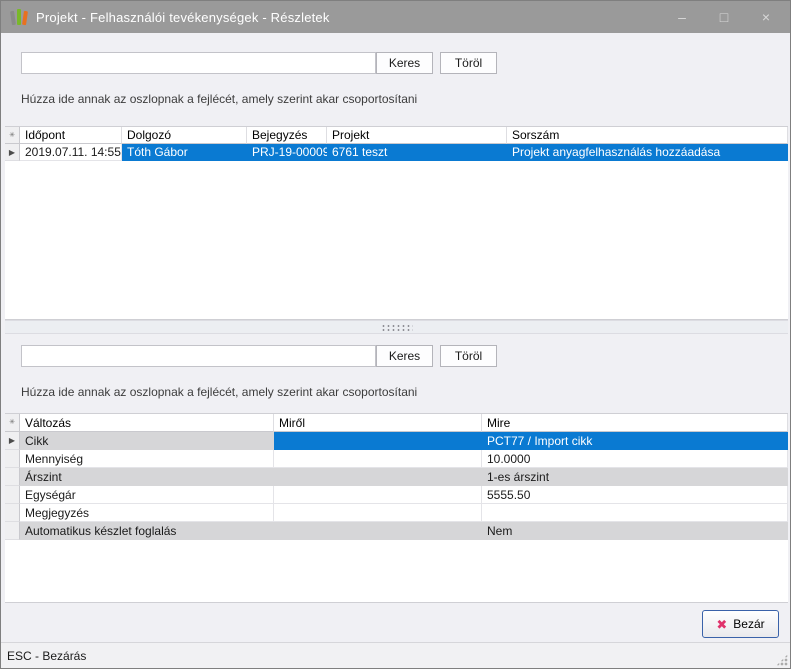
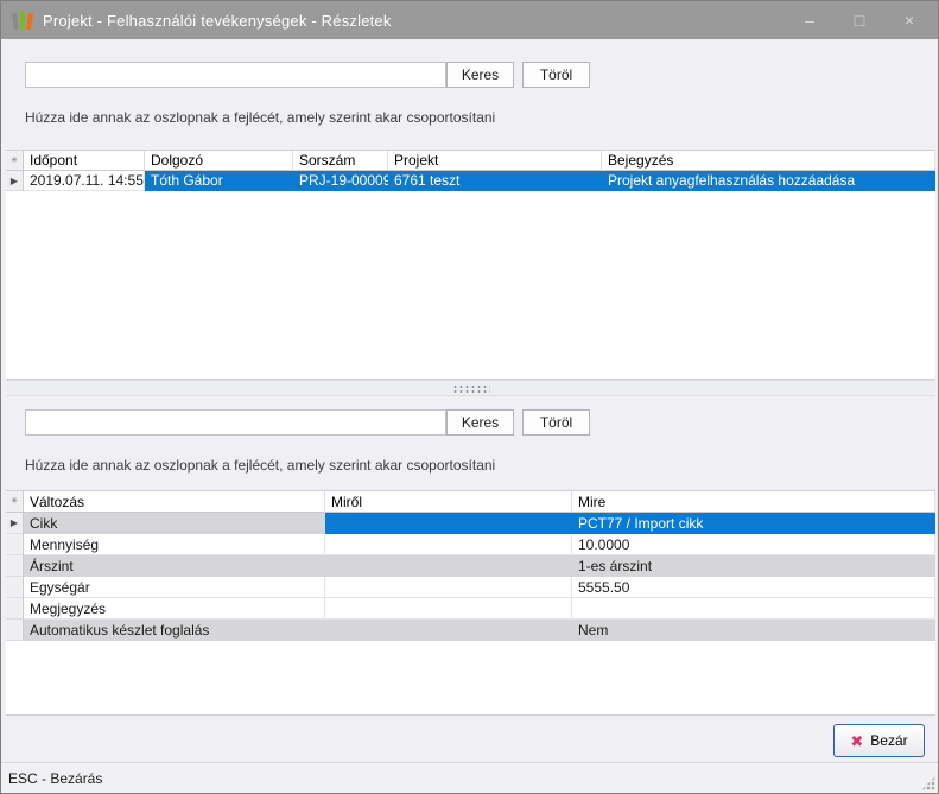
  Projekt - Felhasználói tevékenységek - Részletek
  –
  □
  ×
  Keres
  Töröl
  Húzza ide annak az oszlopnak a fejlécét, amely szerint akar csoportosítani
  Időpont
  Dolgozó
- Bejegyzés
+ Sorszám
  Projekt
- Sorszám
+ Bejegyzés
  ▶
  2019.07.11. 14:55
  Tóth Gábor
  PRJ-19-0000
  6761 teszt
  Projekt anyagfelhasználás hozzáadása
  Keres
  Töröl
  Húzza ide annak az oszlopnak a fejlécét, amely szerint akar csoportosítani
  Változás
  Miről
  Mire
  ▶
  Cikk
  PCT77 / Import cikk
  Mennyiség
  10.0000
  Árszint
  1-es árszint
  Egységár
  5555.50
  Megjegyzés
  Automatikus készlet foglalás
  Nem
  ✖
  Bezár
  ESC - Bezárás
